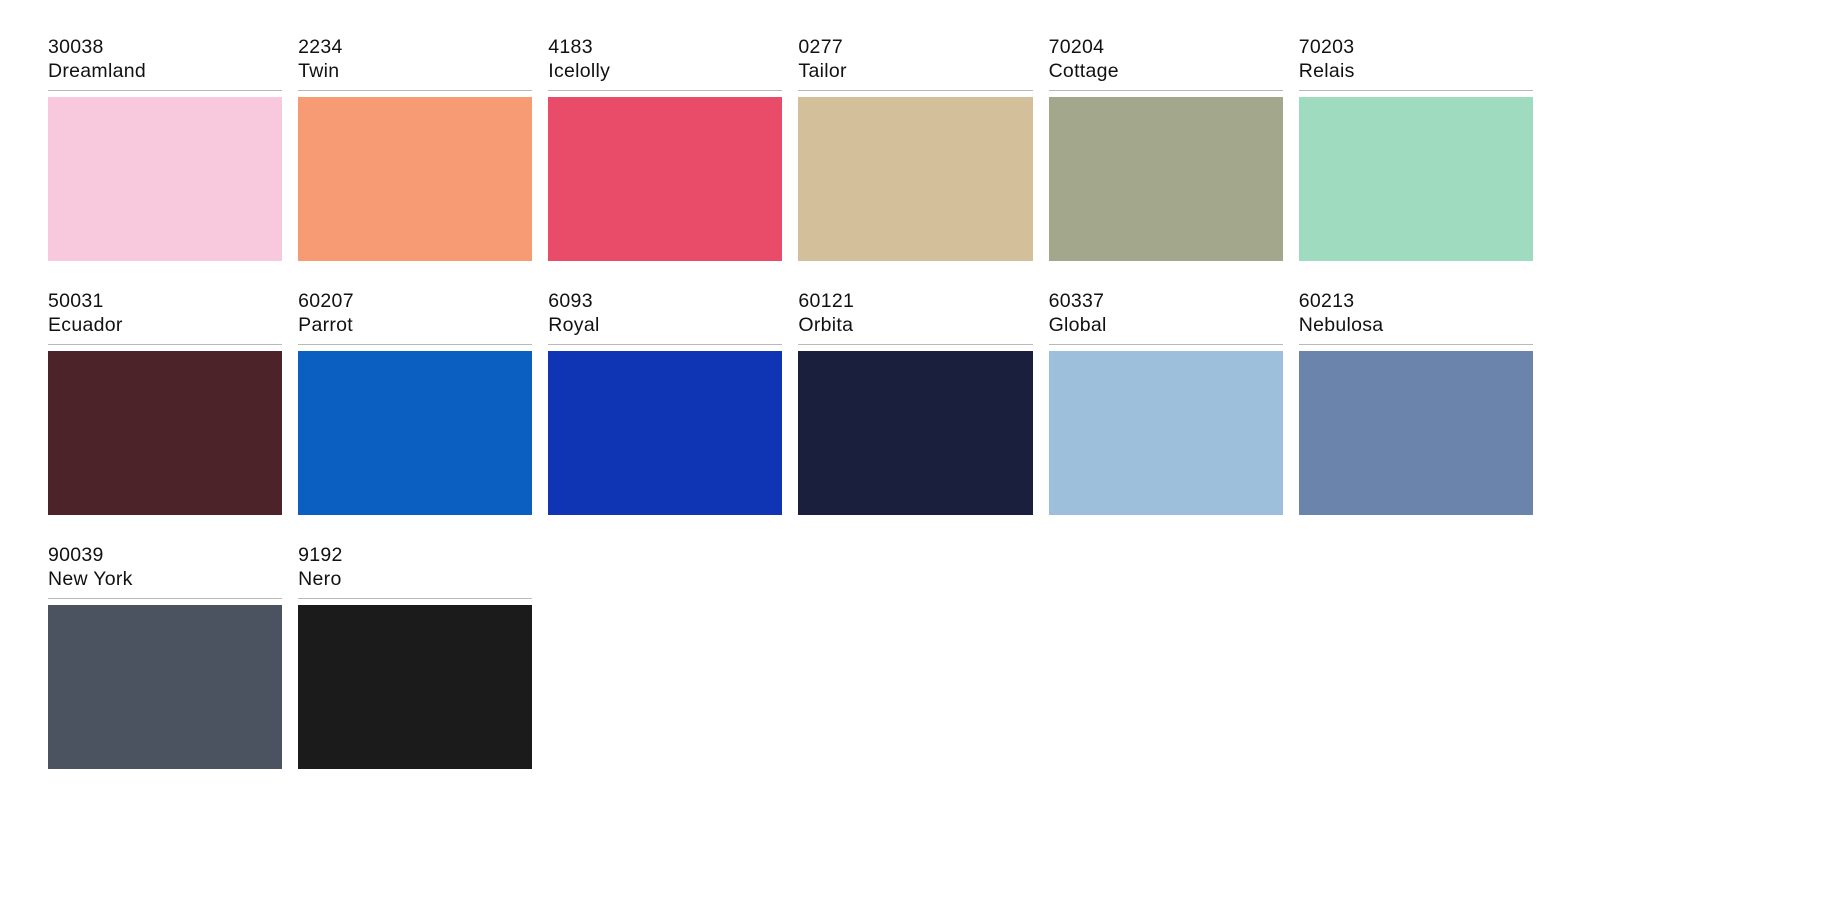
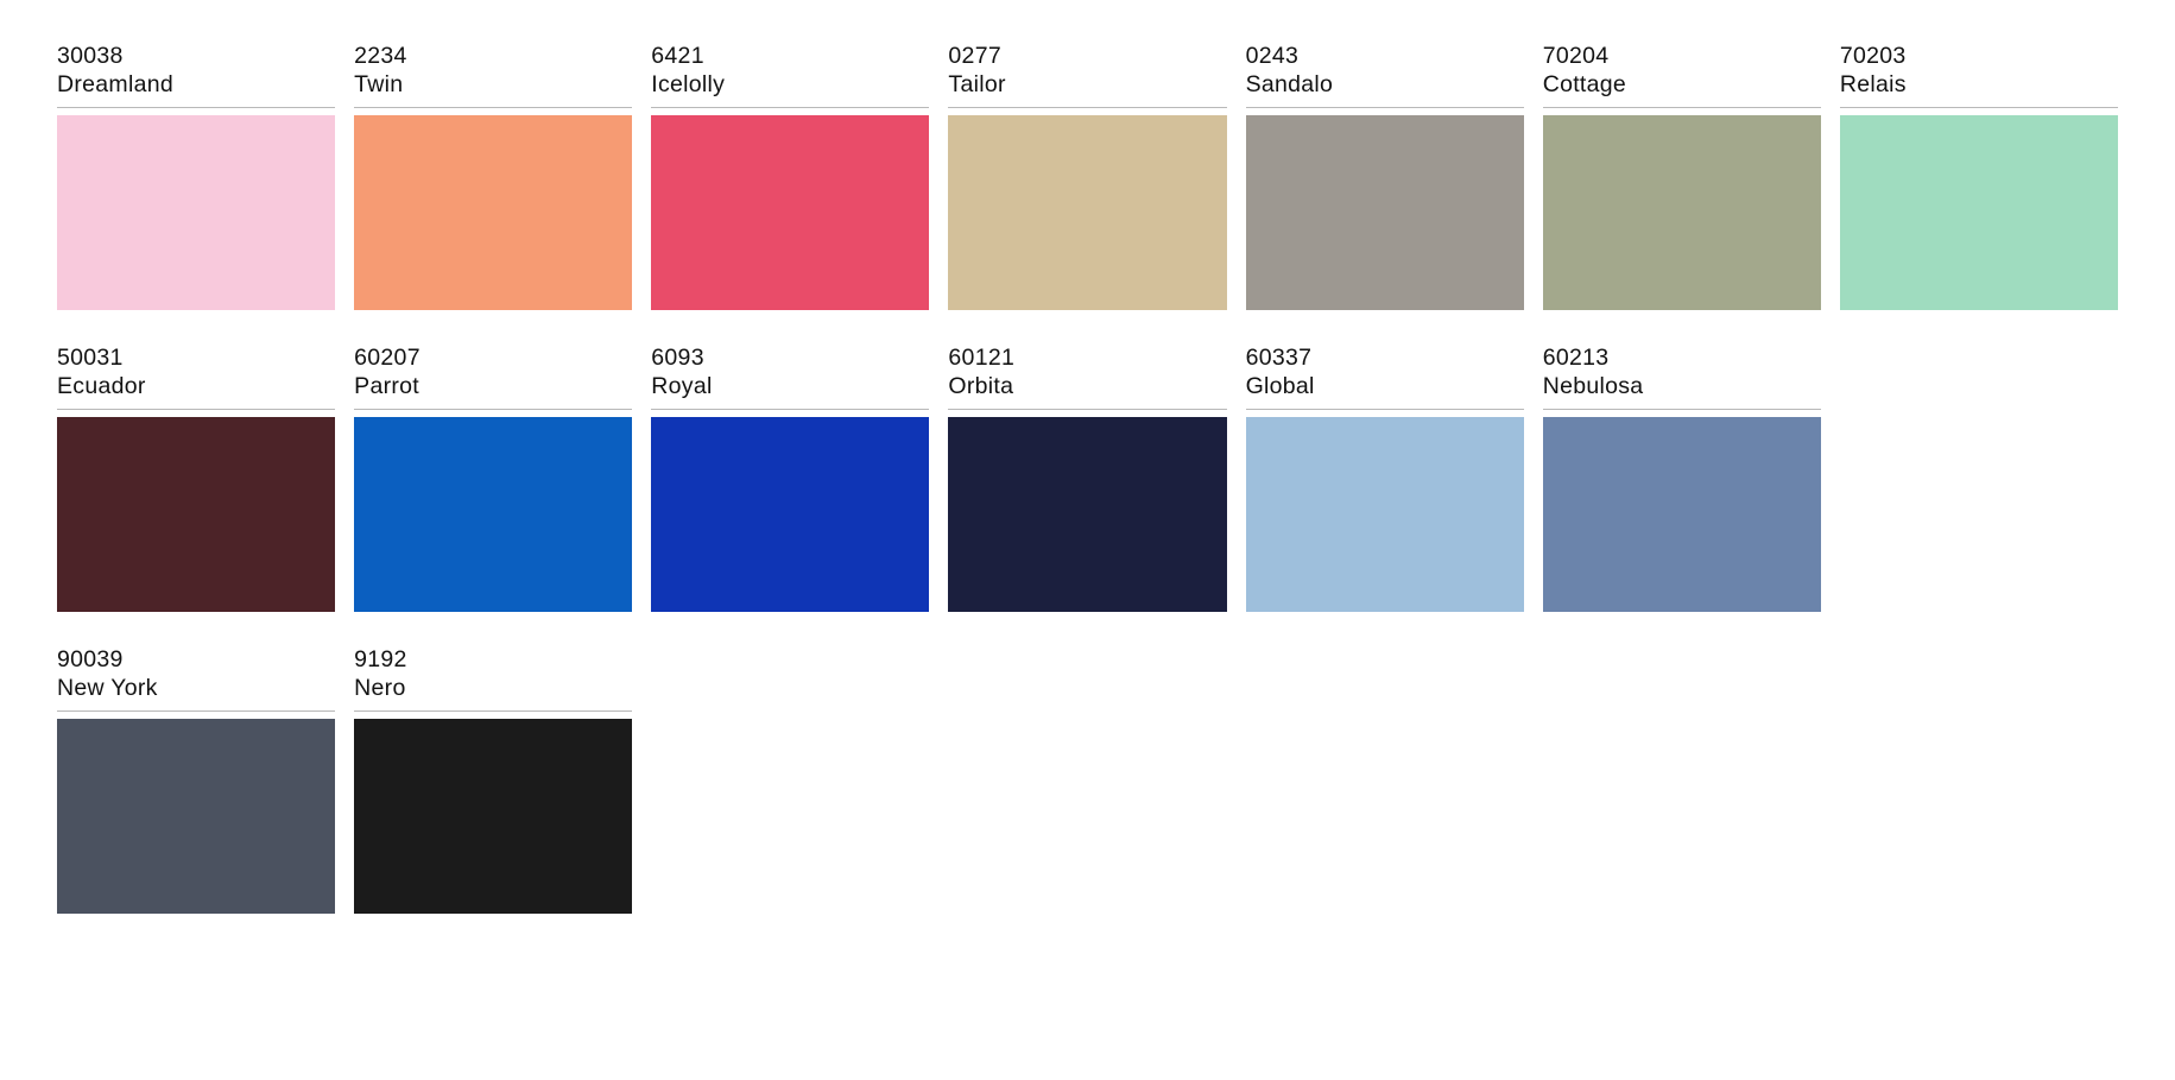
  30038
  Dreamland
  2234
  Twin
- 4183
+ 6421
  Icelolly
  0277
  Tailor
+ 0243
+ Sandalo
  70204
  Cottage
  70203
  Relais
  50031
  Ecuador
  60207
  Parrot
  6093
  Royal
  60121
  Orbita
  60337
  Global
  60213
  Nebulosa
  90039
  New York
  9192
  Nero
